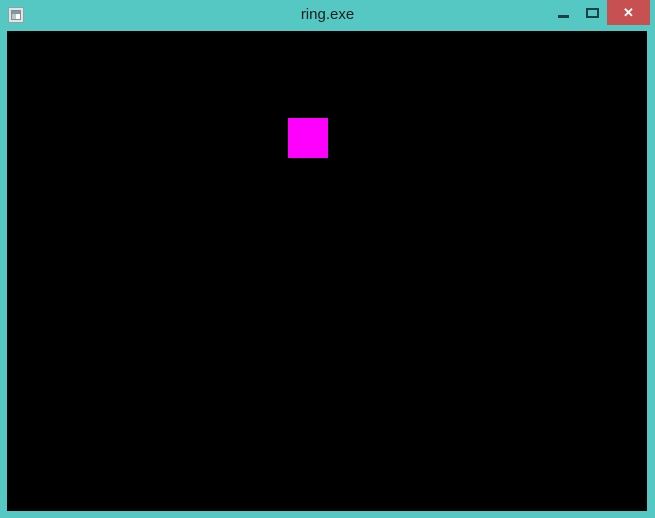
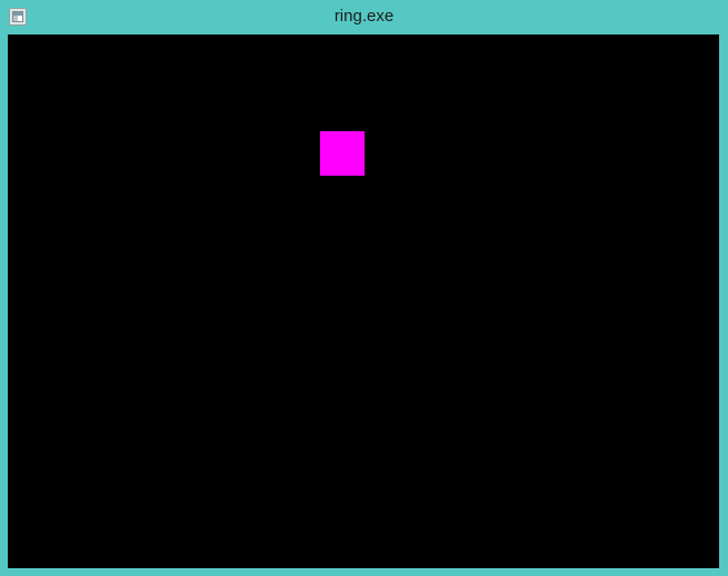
  ring.exe
- ✕
